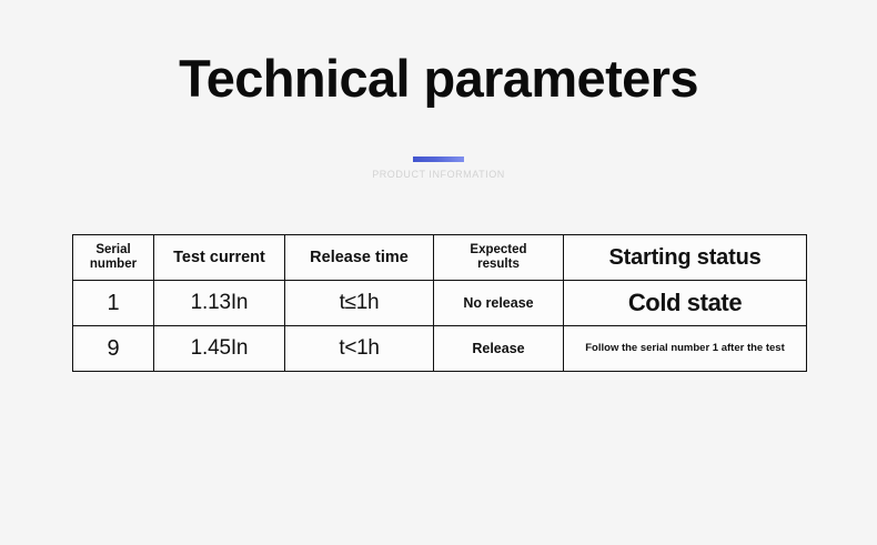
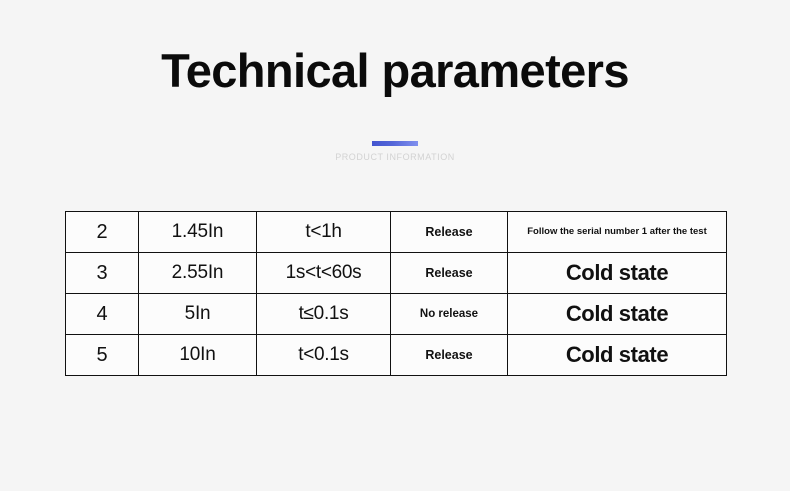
  Technical parameters
  PRODUCT INFORMATION
- Serial number	Test current	Release time	Expected results	Starting status
- 1	1.13In	t≤1h	No release	Cold state
- 9	1.45In	t<1h	Release	Follow the serial number 1 after the test
+ 2	1.45In	t<1h	Release	Follow the serial number 1 after the test
+ 3	2.55In	1s<t<60s	Release	Cold state
+ 4	5In	t≤0.1s	No release	Cold state
+ 5	10In	t<0.1s	Release	Cold state
